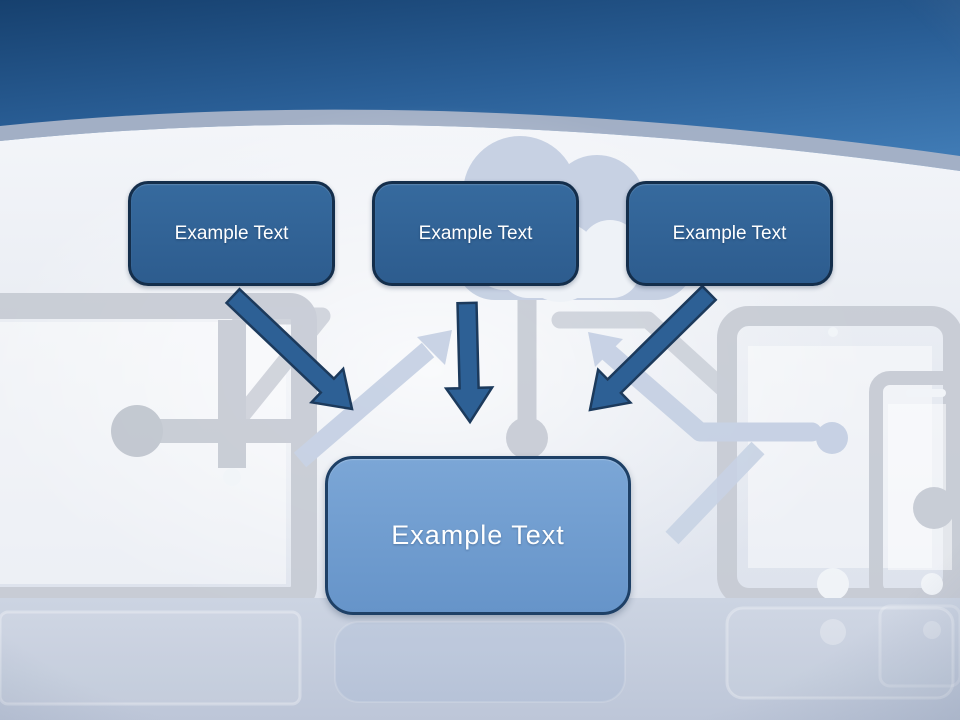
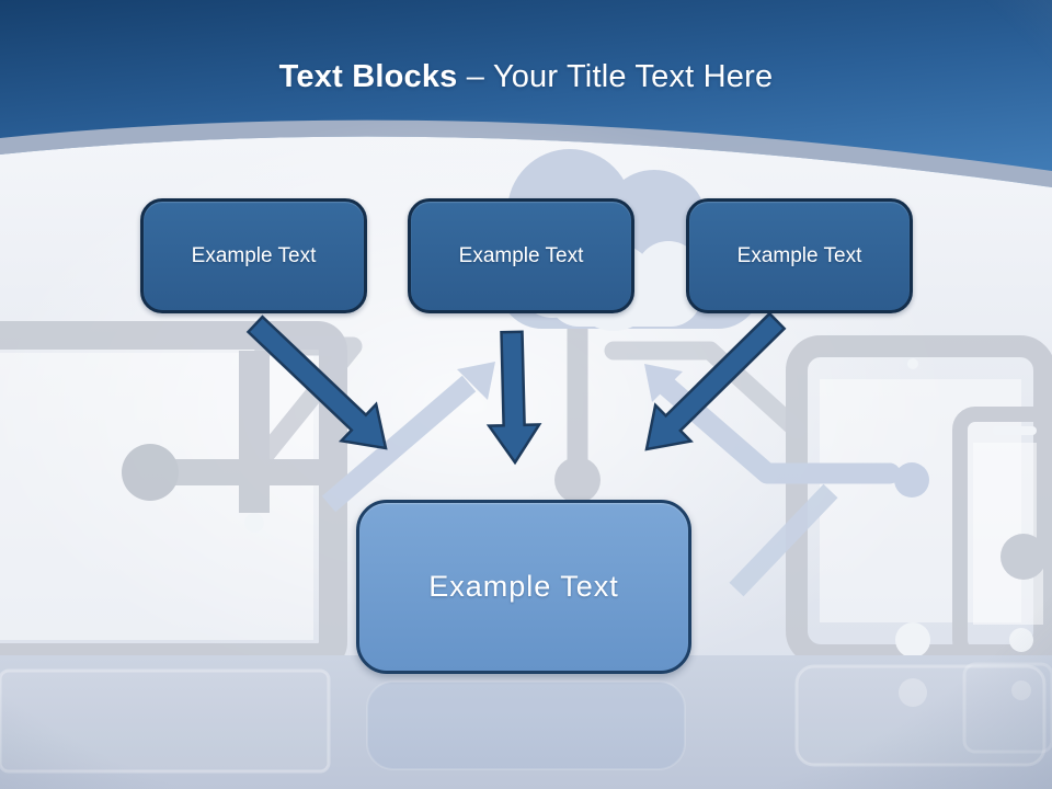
+ Text Blocks – Your Title Text Here
  Example Text
  Example Text
  Example Text
  Example Text
